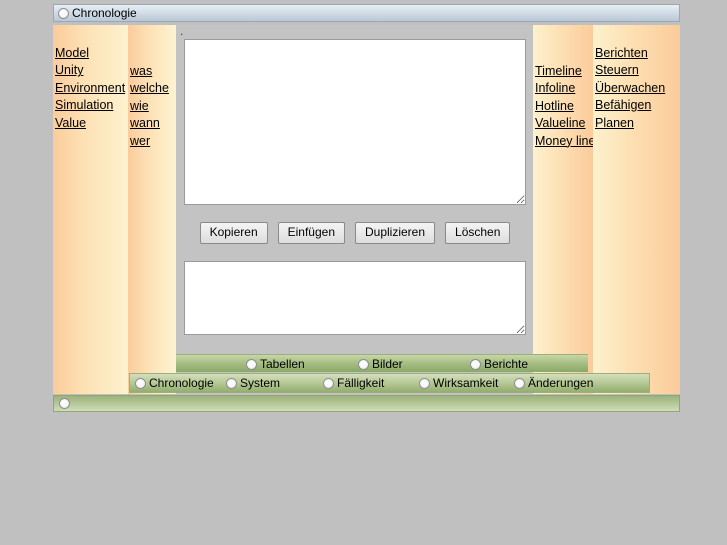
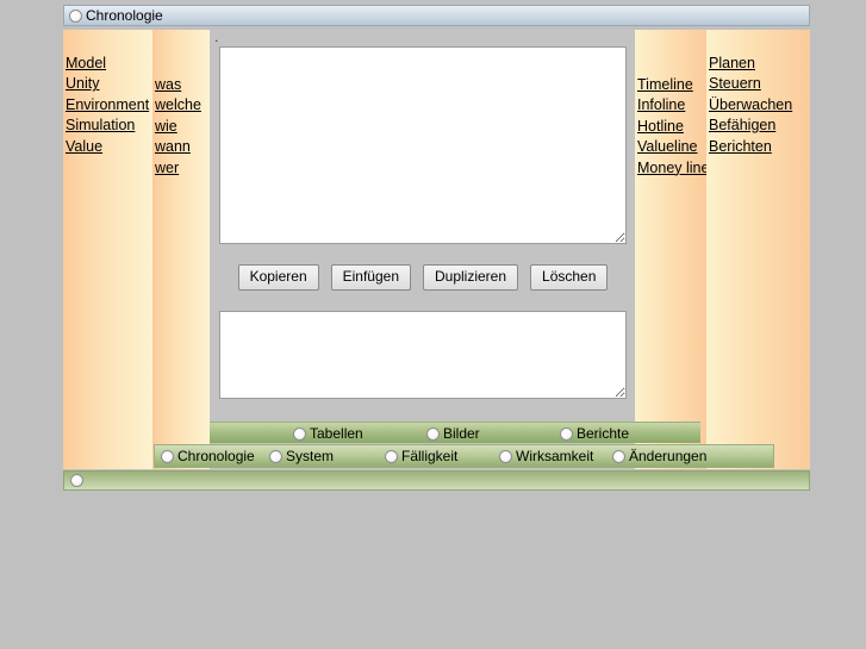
  Chronologie
  Model
  Unity
  Environment
  Simulation
  Value
  was
  welche
  wie
  wann
  wer
  Timeline
  Infoline
  Hotline
  Valueline
  Money line
- Berichten
+ Planen
  Steuern
  Überwachen
  Befähigen
- Planen
+ Berichten
  .
  Kopieren
  Einfügen
  Duplizieren
  Löschen
  Tabellen
  Bilder
  Berichte
  Chronologie
  System
  Fälligkeit
  Wirksamkeit
  Änderungen
